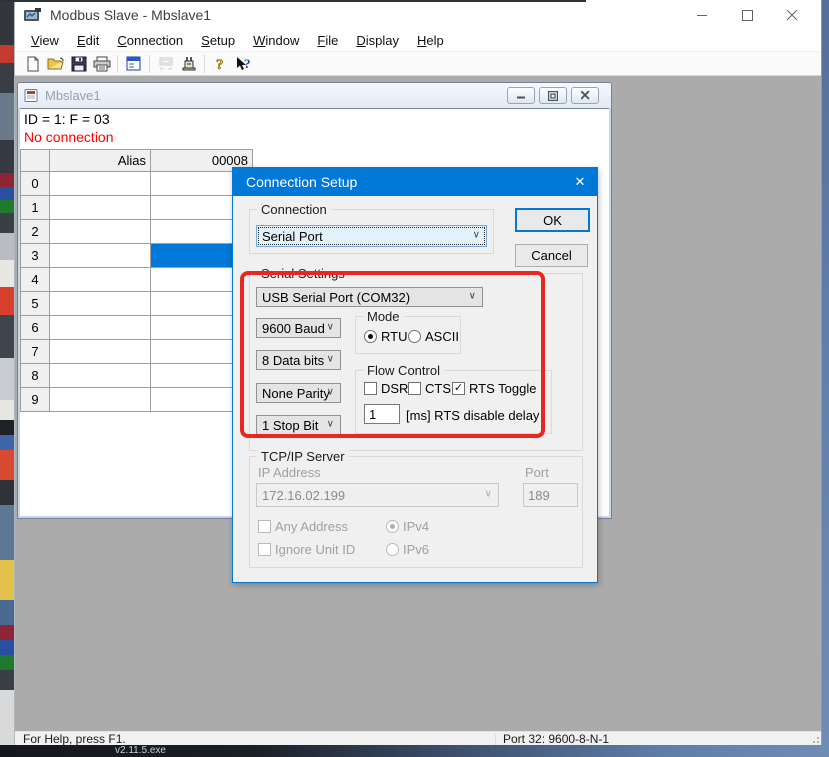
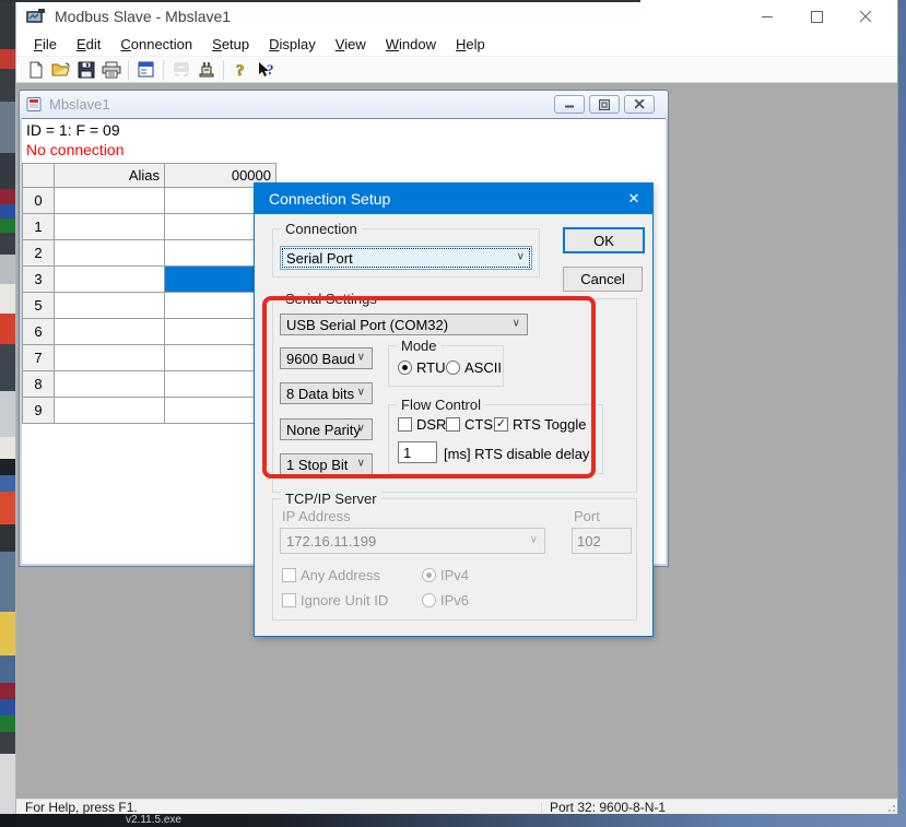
  v2.11.5.exe
  Modbus Slave - Mbslave1
- View
+ File
  Edit
  Connection
  Setup
- Window
+ Display
- File
+ View
- Display
+ Window
  Help
  ?
  ?
  Mbslave1
- ID = 1: F = 03
+ ID = 1: F = 09
  No connection
- 	Alias	00008
+ 	Alias	00000
  0
  1
  2
  3
- 4
  5
  6
  7
  8
  9
  Connection Setup
  ✕
  Connection
  Serial Port
  ∨
  OK
  Cancel
  Serial Settings
  USB Serial Port (COM32)
  ∨
  9600 Baud
  ∨
  8 Data bits
  ∨
  None Parity
  ∨
  1 Stop Bit
  ∨
  Mode
  RTU
  ASCII
  Flow Control
  DSR
  CTS
  ✓
  RTS Toggle
  1
  [ms] RTS disable delay
  TCP/IP Server
  IP Address
- 172.16.02.199
+ 172.16.11.199
  ∨
  Port
- 189
+ 102
  Any Address
  Ignore Unit ID
  IPv4
  IPv6
  For Help, press F1.
  Port 32: 9600-8-N-1
